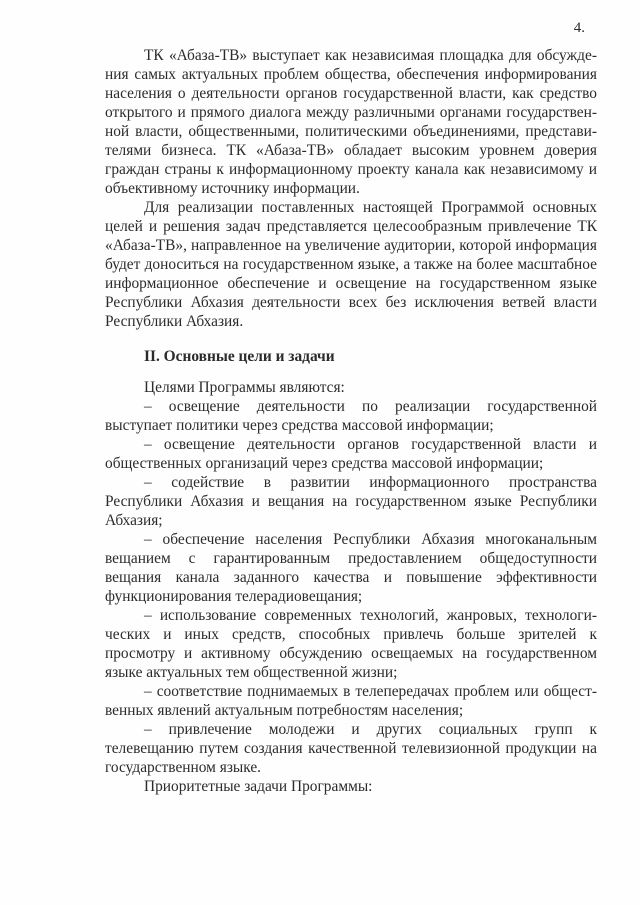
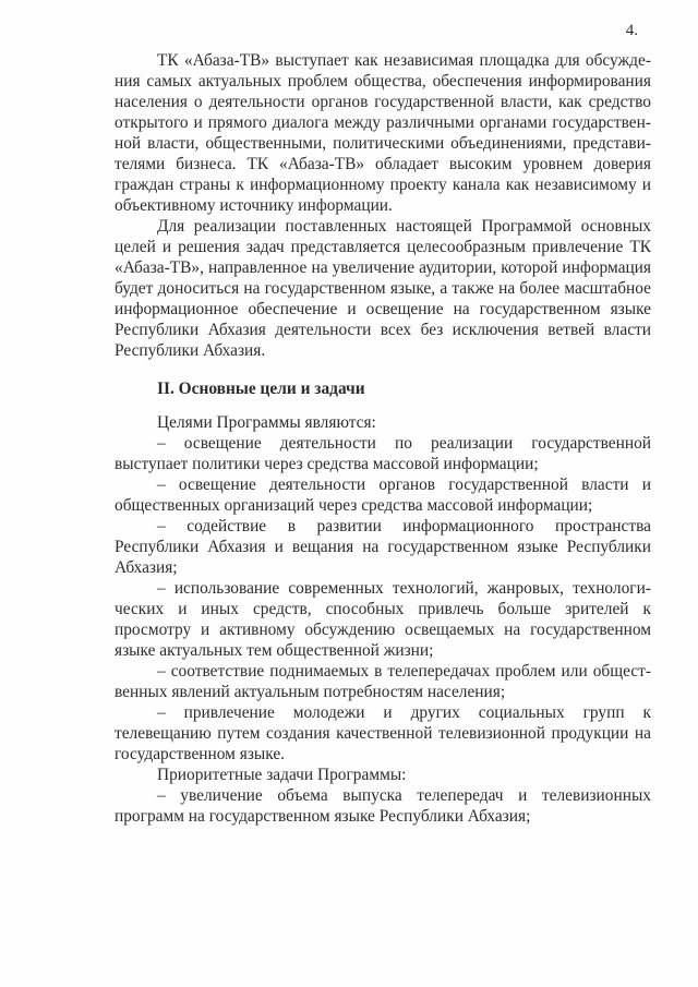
  4.
  ТК «Абаза-ТВ» выступает как независимая площадка для обсужде­ния самых актуальных проблем общества, обеспечения информирования населения о деятельности органов государственной власти, как средство открытого и прямого диалога между различными органами государствен­ной власти, общественными, политическими объединениями, представи­телями бизнеса. ТК «Абаза-ТВ» обладает высоким уровнем доверия граждан страны к информационному проекту канала как независимому и объективному источнику информации.
  Для реализации поставленных настоящей Программой основных целей и решения задач представляется целесообразным привлечение ТК «Абаза-ТВ», направленное на увеличение аудитории, которой информация будет доноситься на государственном языке, а также на более масштабное информационное обеспечение и освещение на государственном языке Республики Абхазия деятельности всех без исключения ветвей власти Республики Абхазия.
  II. Основные цели и задачи
  Целями Программы являются:
  – освещение деятельности по реализации государственной выступает политики через средства массовой информации;
  – освещение деятельности органов государственной власти и общественных организаций через средства массовой информации;
  – содействие в развитии информационного пространства Республики Абхазия и вещания на государственном языке Республики Абхазия;
- – обеспечение населения Республики Абхазия многоканальным вещанием с гарантированным предоставлением общедоступности вещания канала заданного качества и повышение эффективности функциониро­вания телерадиовещания;
  – использование современных технологий, жанровых, технологи­ческих и иных средств, способных привлечь больше зрителей к просмотру и активному обсуждению освещаемых на государственном языке актуальных тем общественной жизни;
  – соответствие поднимаемых в телепередачах проблем или общест­венных явлений актуальным потребностям населения;
  – привлечение молодежи и других социальных групп к телевещанию путем создания качественной телевизионной продукции на государствен­ном языке.
  Приоритетные задачи Программы:
+ – увеличение объема выпуска телепередач и телевизионных программ на государственном языке Республики Абхазия;
